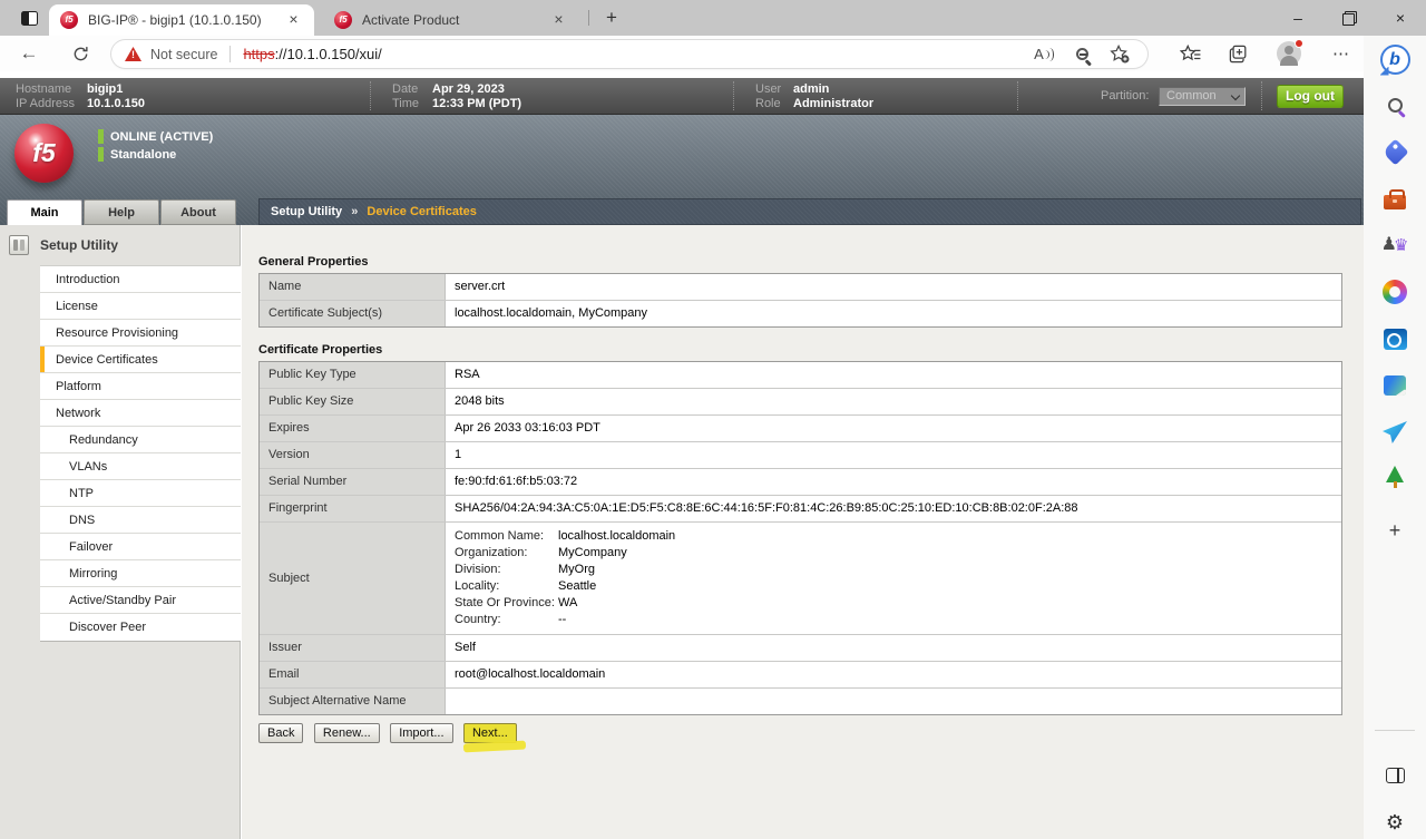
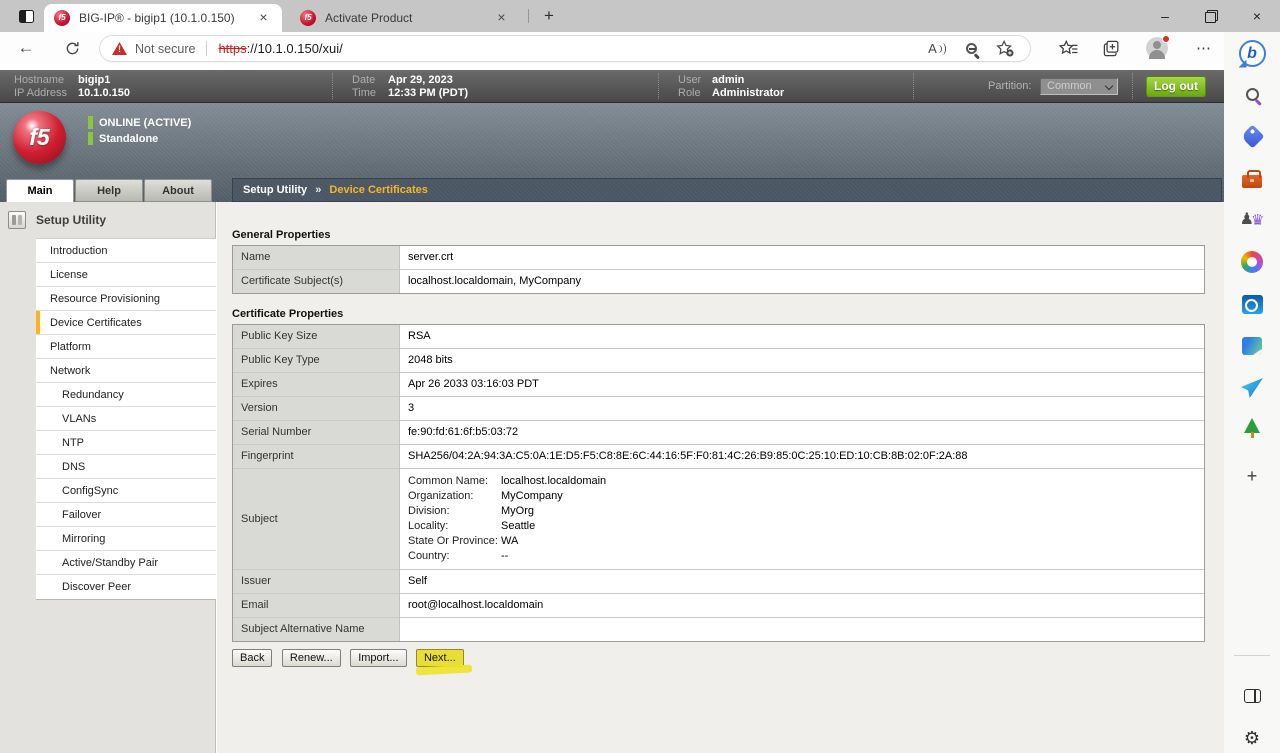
  f5
  BIG-IP® - bigip1 (10.1.0.150)
  ×
  f5
  Activate Product
  ×
  +
  –
  ×
  ←
  Not secure
  https
  ://10.1.0.150/xui/
  A
  ⋯
  b
  ♟
  ♛
  +
  ⚙
  Hostname bigip1
  IP Address 10.1.0.150
  Date Apr 29, 2023
  Time 12:33 PM (PDT)
  User admin
  Role Administrator
  Partition:
  Common
  Log out
  f5
  ONLINE (ACTIVE)
  Standalone
  Main
  Help
  About
  Setup Utility » Device Certificates
  Setup Utility
  Introduction
  License
  Resource Provisioning
  Device Certificates
  Platform
  Network
  Redundancy
  VLANs
  NTP
  DNS
+ ConfigSync
  Failover
  Mirroring
  Active/Standby Pair
  Discover Peer
  General Properties
  Name
  server.crt
  Certificate Subject(s)
  localhost.localdomain, MyCompany
  Certificate Properties
- Public Key Type
+ Public Key Size
  RSA
- Public Key Size
+ Public Key Type
  2048 bits
  Expires
  Apr 26 2033 03:16:03 PDT
  Version
- 1
+ 3
  Serial Number
  fe:90:fd:61:6f:b5:03:72
  Fingerprint
  SHA256/04:2A:94:3A:C5:0A:1E:D5:F5:C8:8E:6C:44:16:5F:F0:81:4C:26:B9:85:0C:25:10:ED:10:CB:8B:02:0F:2A:88
  Subject
  Common Name:
  localhost.localdomain
  Organization:
  MyCompany
  Division:
  MyOrg
  Locality:
  Seattle
  State Or Province:
  WA
  Country:
  --
  Issuer
  Self
  Email
  root@localhost.localdomain
  Subject Alternative Name
  Back Renew... Import... Next...
